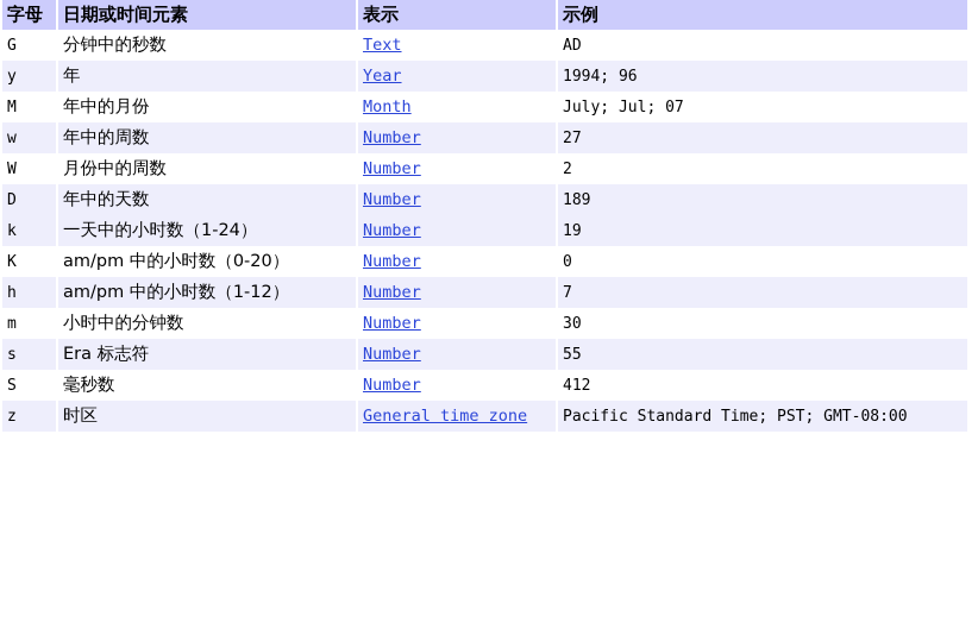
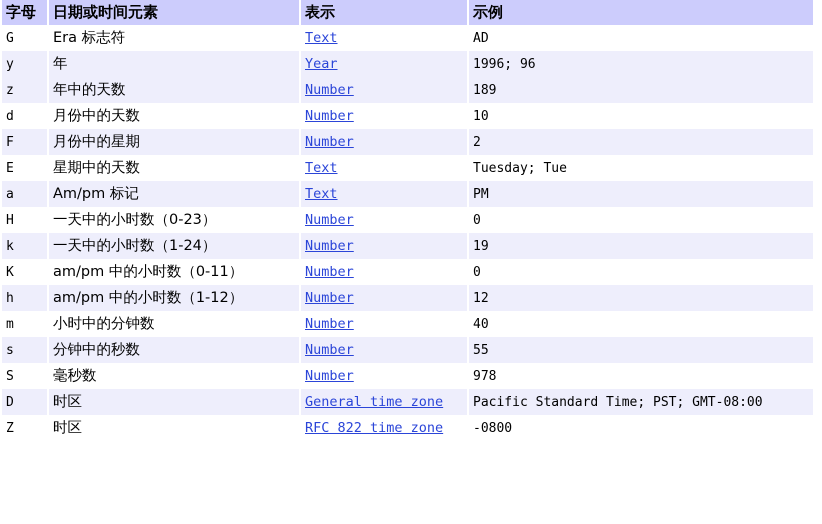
  字母	日期或时间元素	表示	示例
- G	分钟中的秒数	Text	AD
+ G	Era 标志符	Text	AD
- y	年	Year	1994; 96
+ y	年	Year	1996; 96
- M	年中的月份	Month	July; Jul; 07
- w	年中的周数	Number	27
- W	月份中的周数	Number	2
- D	年中的天数	Number	189
+ z	年中的天数	Number	189
+ d	月份中的天数	Number	10
+ F	月份中的星期	Number	2
+ E	星期中的天数	Text	Tuesday; Tue
+ a	Am/pm 标记	Text	PM
+ H	一天中的小时数（0-23）	Number	0
  k	一天中的小时数（1-24）	Number	19
- K	am/pm 中的小时数（0-20）	Number	0
+ K	am/pm 中的小时数（0-11）	Number	0
- h	am/pm 中的小时数（1-12）	Number	7
+ h	am/pm 中的小时数（1-12）	Number	12
- m	小时中的分钟数	Number	30
+ m	小时中的分钟数	Number	40
- s	Era 标志符	Number	55
+ s	分钟中的秒数	Number	55
- S	毫秒数	Number	412
+ S	毫秒数	Number	978
- z	时区	General time zone	Pacific Standard Time; PST; GMT-08:00
+ D	时区	General time zone	Pacific Standard Time; PST; GMT-08:00
+ Z	时区	RFC 822 time zone	-0800
